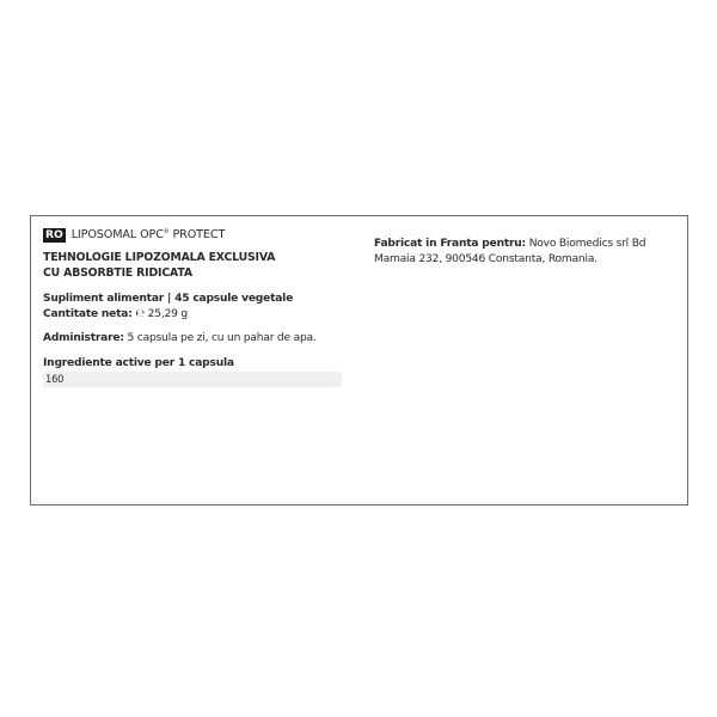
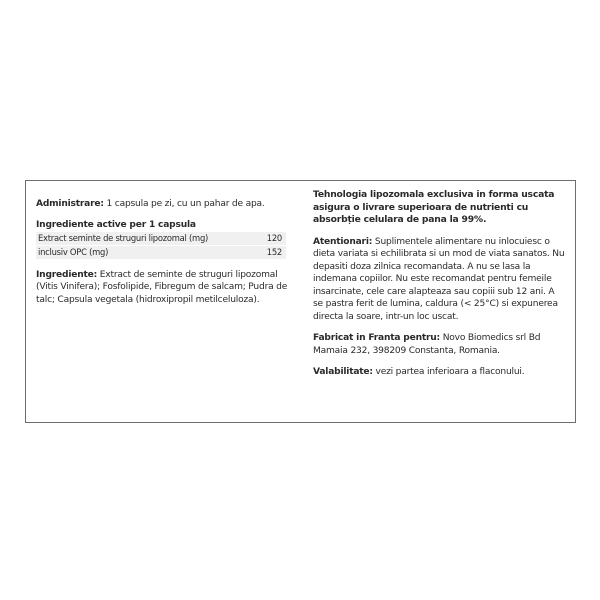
- RO
- LIPOSOMAL OPC° PROTECT
- TEHNOLOGIE LIPOZOMALA EXCLUSIVA
- CU ABSORBTIE RIDICATA
- Supliment alimentar | 45 capsule vegetale
- Cantitate neta: ℮ 25,29 g
- Administrare: 5 capsula pe zi, cu un pahar de apa.
+ Administrare: 1 capsula pe zi, cu un pahar de apa.
  Ingrediente active per 1 capsula
+ Extract seminte de struguri lipozomal (mg)
- 160
+ 120
+ inclusiv OPC (mg)
+ 152
+ Ingrediente: Extract de seminte de struguri lipozomal (Vitis Vinifera); Fosfolipide, Fibregum de salcam; Pudra de talc; Capsula vegetala (hidroxipropil metilceluloza).
+ Tehnologia lipozomala exclusiva in forma uscata asigura o livrare superioara de nutrienti cu absorbție celulara de pana la 99%.
+ Atentionari: Suplimentele alimentare nu inlocuiesc o dieta variata si echilibrata si un mod de viata sanatos. Nu depasiti doza zilnica recomandata. A nu se lasa la indemana copiilor. Nu este recomandat pentru femeile insarcinate, cele care alapteaza sau copiii sub 12 ani. A se pastra ferit de lumina, caldura (< 25°C) si expunerea directa la soare, intr-un loc uscat.
- Fabricat in Franta pentru: Novo Biomedics srl Bd Mamaia 232, 900546 Constanta, Romania.
+ Fabricat in Franta pentru: Novo Biomedics srl Bd Mamaia 232, 398209 Constanta, Romania.
+ Valabilitate: vezi partea inferioara a flaconului.
